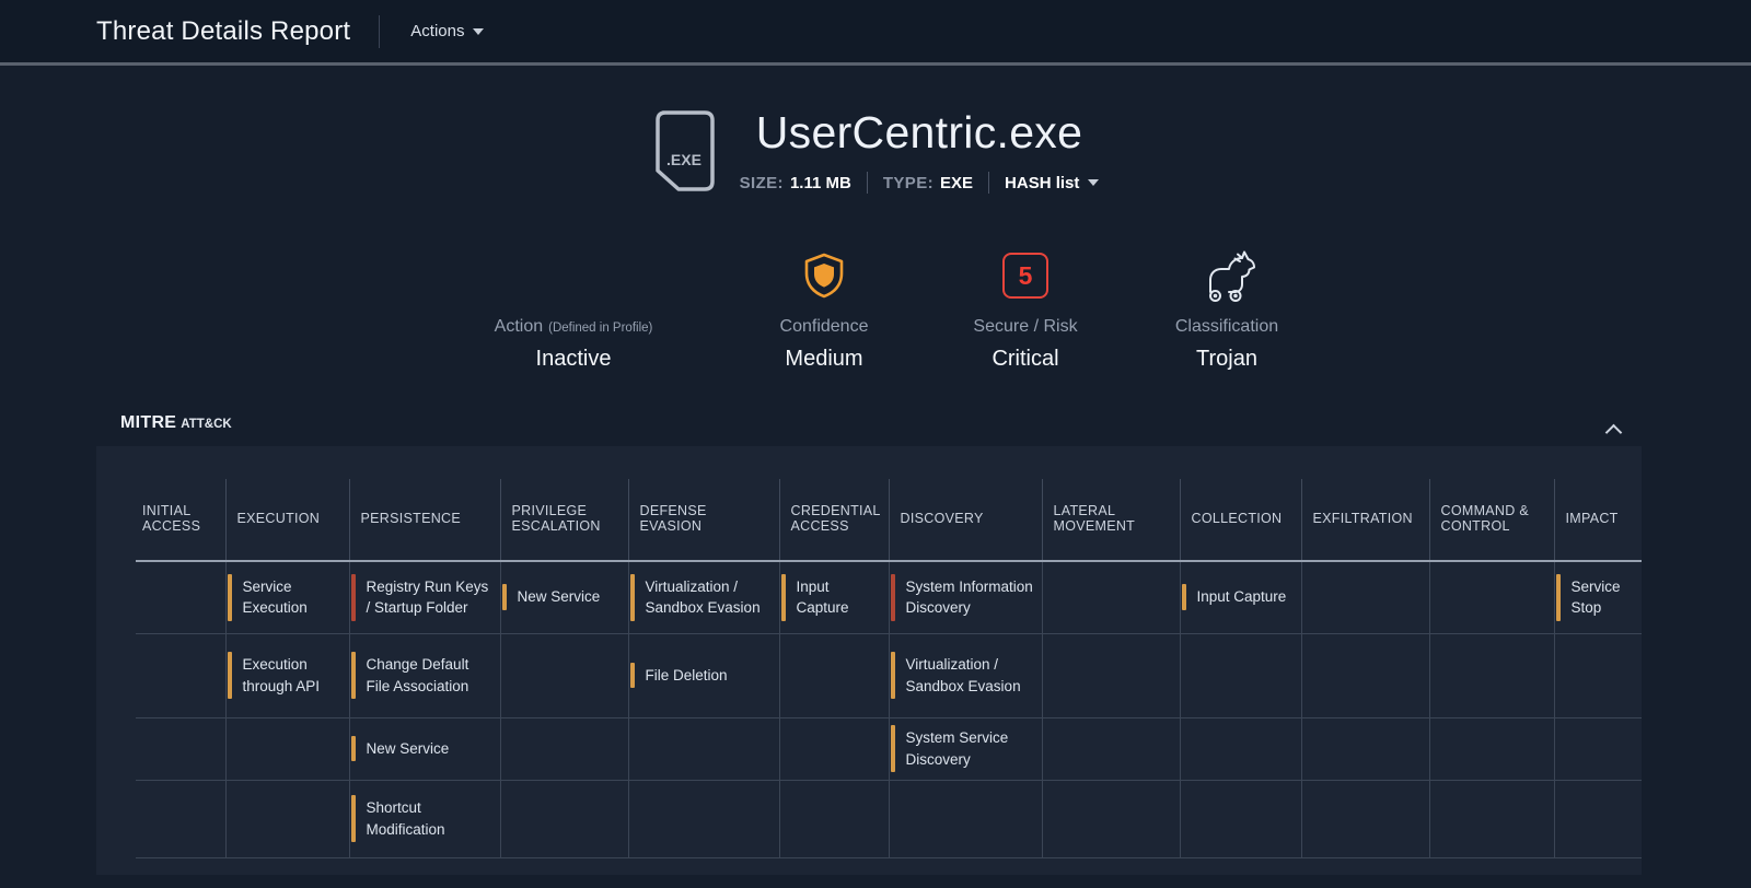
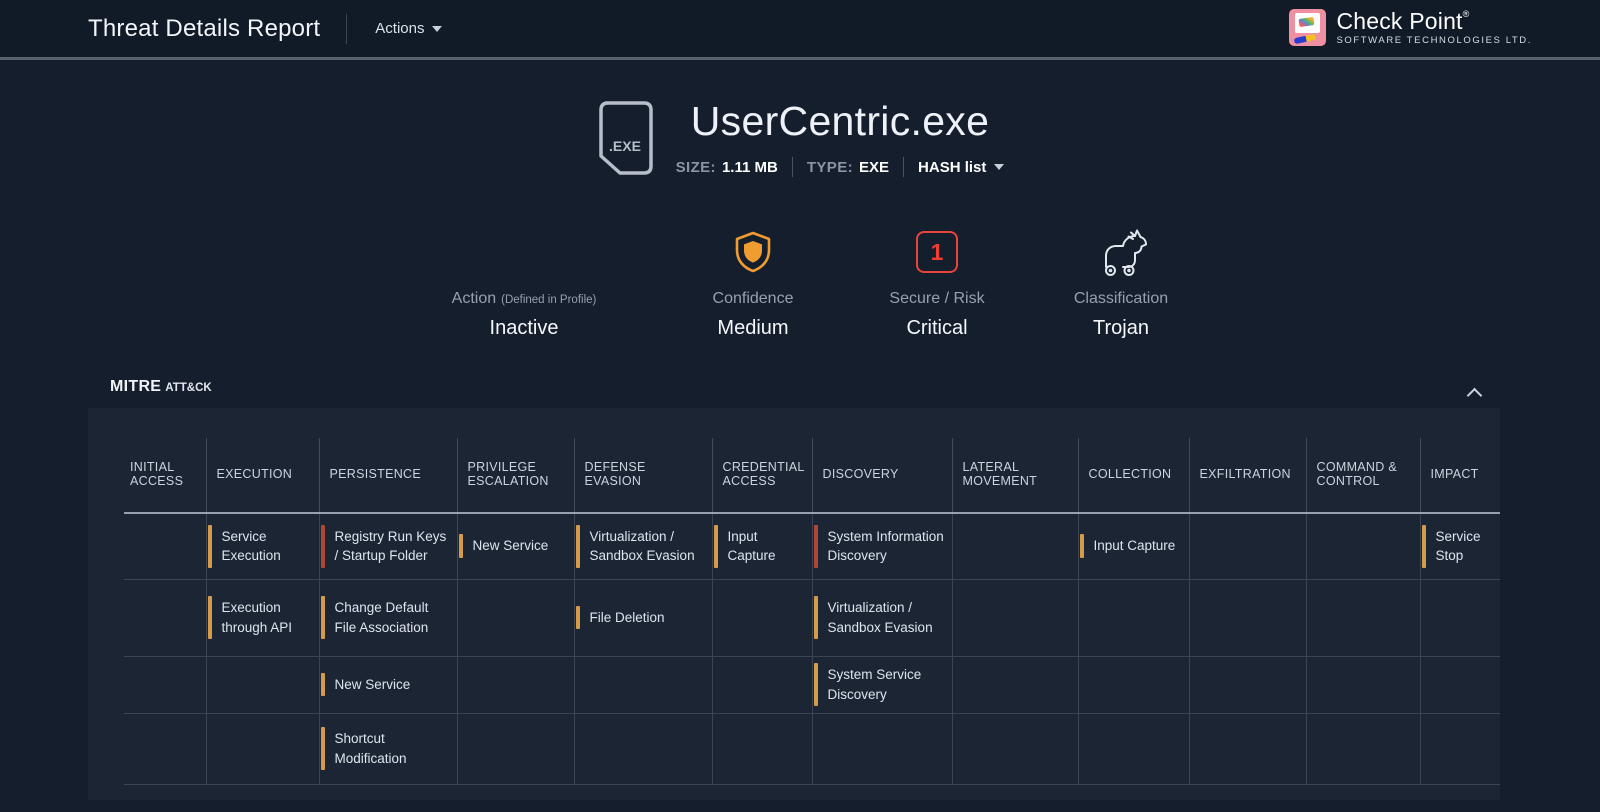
  Threat Details Report
  Actions
+ Check Point®
+ SOFTWARE TECHNOLOGIES LTD.
  .EXE
  UserCentric.exe
  SIZE: 1.11 MB
  TYPE: EXE
  HASH list
  Action (Defined in Profile)
  Inactive
  Confidence
  Medium
- 5
+ 1
  Secure / Risk
  Critical
  Classification
  Trojan
  MITRE ATT&CK
  INITIAL ACCESS	EXECUTION	PERSISTENCE	PRIVILEGE ESCALATION	DEFENSE EVASION	CREDENTIAL ACCESS	DISCOVERY	LATERAL MOVEMENT	COLLECTION	EXFILTRATION	COMMAND & CONTROL	IMPACT
  	Service Execution	Registry Run Keys / Startup Folder	New Service	Virtualization / Sandbox Evasion	Input Capture	System Information Discovery		Input Capture			Service Stop
  	Execution through API	Change Default File Association		File Deletion		Virtualization / Sandbox Evasion
  		New Service				System Service Discovery
  		Shortcut Modification
